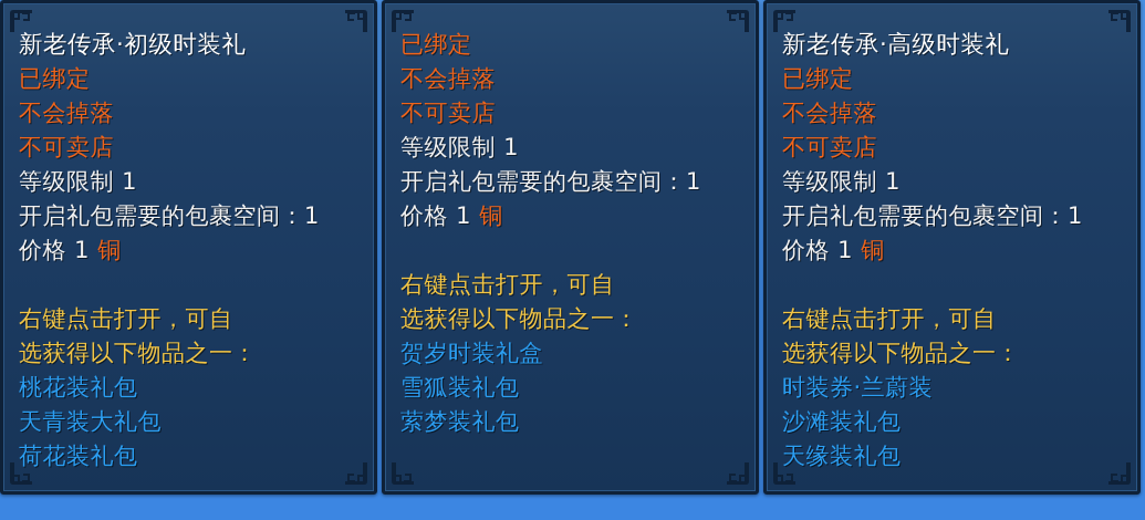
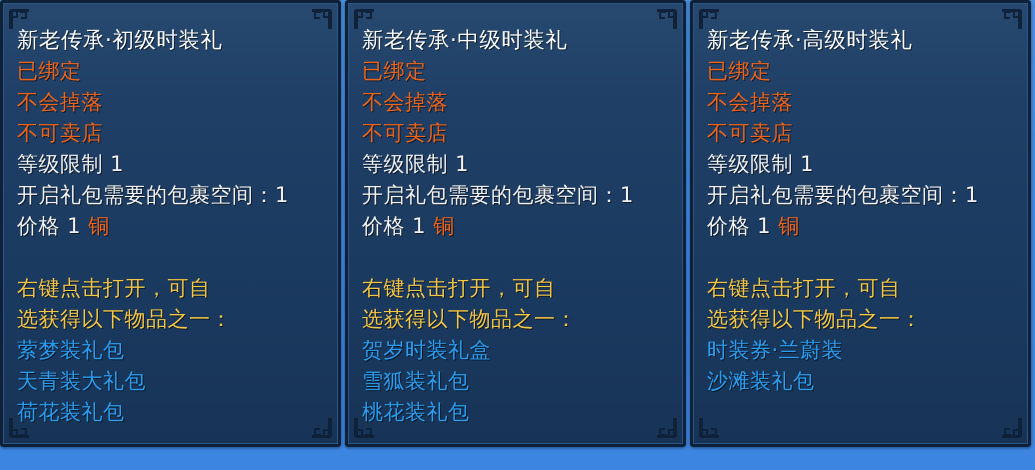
  新老传承·初级时装礼
  已绑定
  不会掉落
  不可卖店
  等级限制 1
  开启礼包需要的包裹空间：1
  价格 1 铜
  右键点击打开，可自
  选获得以下物品之一：
- 桃花装礼包
+ 萦梦装礼包
  天青装大礼包
  荷花装礼包
+ 新老传承·中级时装礼
  已绑定
  不会掉落
  不可卖店
  等级限制 1
  开启礼包需要的包裹空间：1
  价格 1 铜
  右键点击打开，可自
  选获得以下物品之一：
  贺岁时装礼盒
  雪狐装礼包
- 萦梦装礼包
+ 桃花装礼包
  新老传承·高级时装礼
  已绑定
  不会掉落
  不可卖店
  等级限制 1
  开启礼包需要的包裹空间：1
  价格 1 铜
  右键点击打开，可自
  选获得以下物品之一：
  时装券·兰蔚装
  沙滩装礼包
- 天缘装礼包
